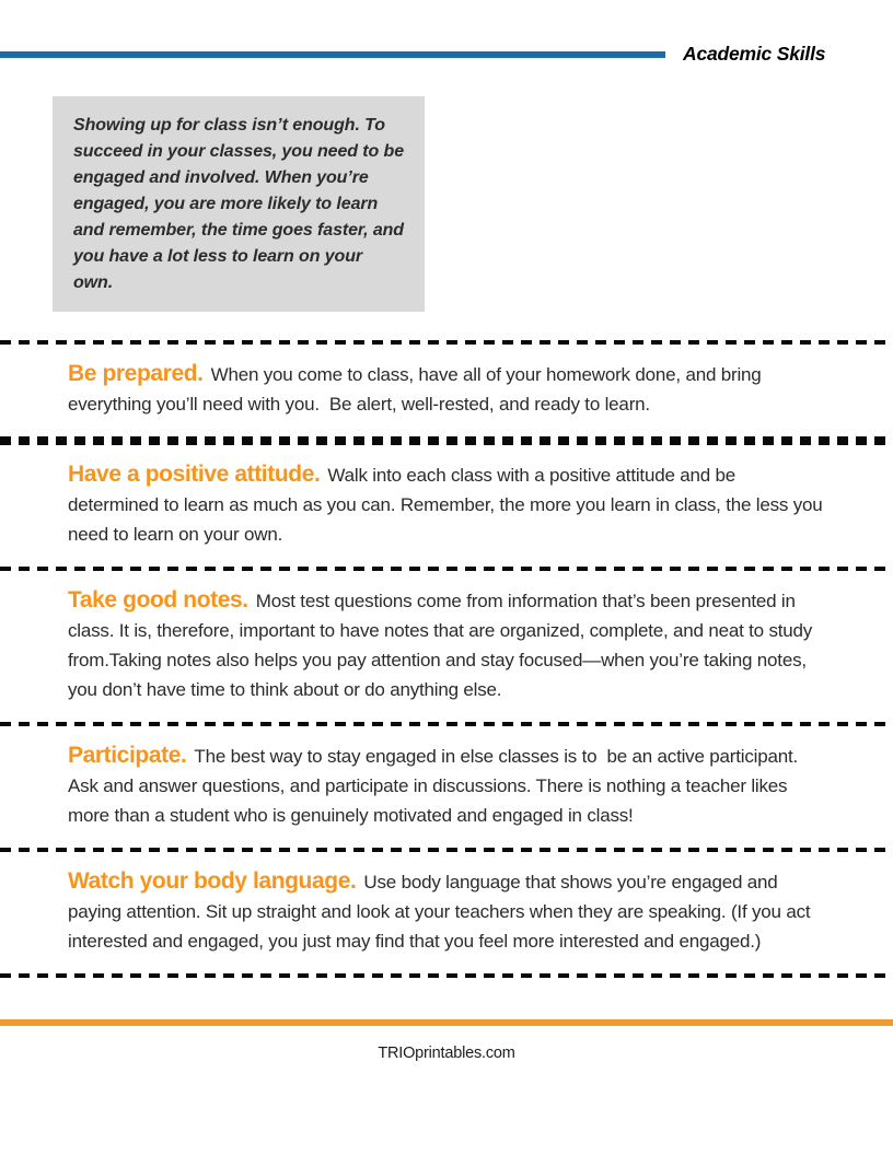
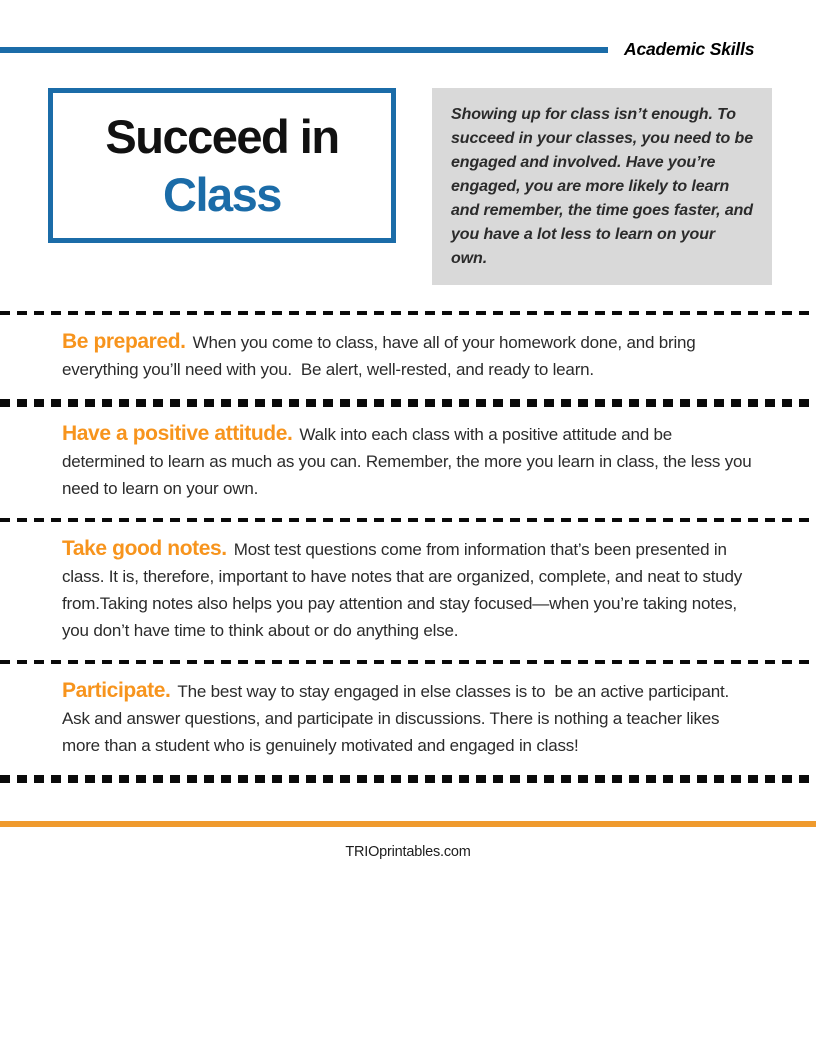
  Academic Skills
+ Succeed in
+ Class
- Showing up for class isn’t enough. To succeed in your classes, you need to be engaged and involved. When you’re engaged, you are more likely to learn and remember, the time goes faster, and you have a lot less to learn on your own.
+ Showing up for class isn’t enough. To succeed in your classes, you need to be engaged and involved. Have you’re engaged, you are more likely to learn and remember, the time goes faster, and you have a lot less to learn on your own.
  Be prepared. When you come to class, have all of your homework done, and bring everything you’ll need with you. Be alert, well-rested, and ready to learn.
  Have a positive attitude. Walk into each class with a positive attitude and be determined to learn as much as you can. Remember, the more you learn in class, the less you need to learn on your own.
  Take good notes. Most test questions come from information that’s been presented in class. It is, therefore, important to have notes that are organized, complete, and neat to study from.Taking notes also helps you pay attention and stay focused—when you’re taking notes, you don’t have time to think about or do anything else.
  Participate. The best way to stay engaged in else classes is to be an active participant. Ask and answer questions, and participate in discussions. There is nothing a teacher likes more than a student who is genuinely motivated and engaged in class!
- Watch your body language. Use body language that shows you’re engaged and paying attention. Sit up straight and look at your teachers when they are speaking. (If you act interested and engaged, you just may find that you feel more interested and engaged.)
  TRIOprintables.com
